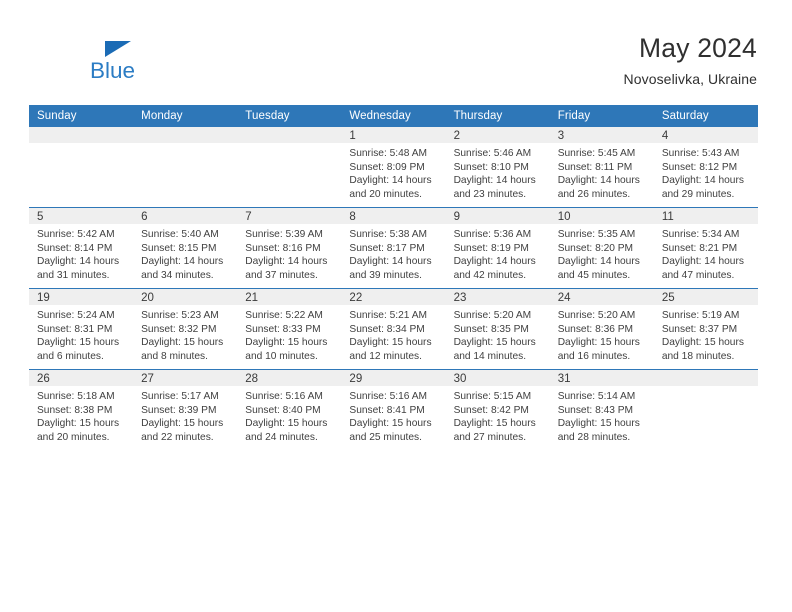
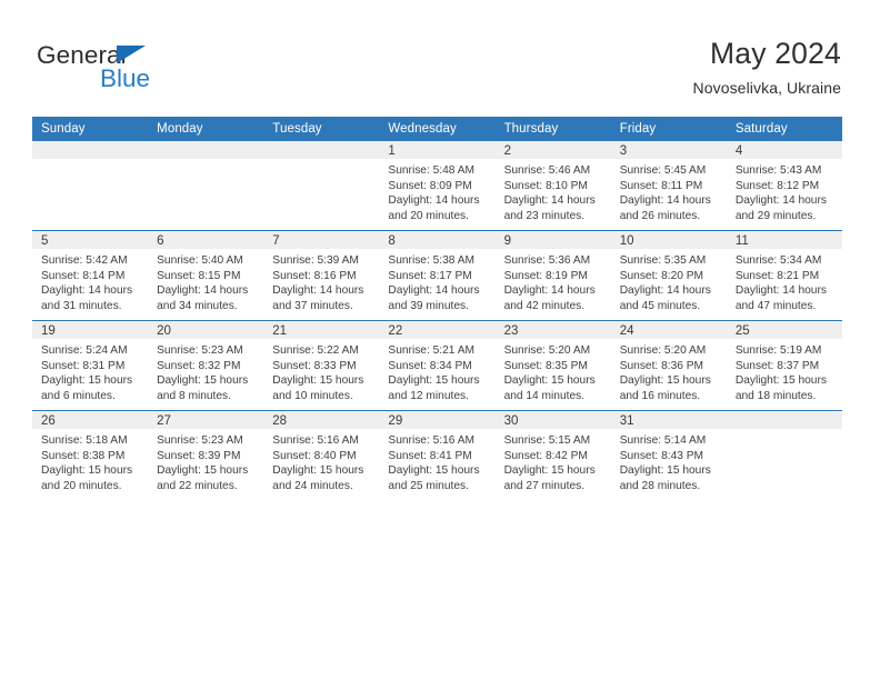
+ General
  Blue
  May 2024
  Novoselivka, Ukraine
  Sunday	Monday	Tuesday	Wednesday	Thursday	Friday	Saturday
  			1Sunrise: 5:48 AMSunset: 8:09 PMDaylight: 14 hoursand 20 minutes.	2Sunrise: 5:46 AMSunset: 8:10 PMDaylight: 14 hoursand 23 minutes.	3Sunrise: 5:45 AMSunset: 8:11 PMDaylight: 14 hoursand 26 minutes.	4Sunrise: 5:43 AMSunset: 8:12 PMDaylight: 14 hoursand 29 minutes.
  5Sunrise: 5:42 AMSunset: 8:14 PMDaylight: 14 hoursand 31 minutes.	6Sunrise: 5:40 AMSunset: 8:15 PMDaylight: 14 hoursand 34 minutes.	7Sunrise: 5:39 AMSunset: 8:16 PMDaylight: 14 hoursand 37 minutes.	8Sunrise: 5:38 AMSunset: 8:17 PMDaylight: 14 hoursand 39 minutes.	9Sunrise: 5:36 AMSunset: 8:19 PMDaylight: 14 hoursand 42 minutes.	10Sunrise: 5:35 AMSunset: 8:20 PMDaylight: 14 hoursand 45 minutes.	11Sunrise: 5:34 AMSunset: 8:21 PMDaylight: 14 hoursand 47 minutes.
  19Sunrise: 5:24 AMSunset: 8:31 PMDaylight: 15 hoursand 6 minutes.	20Sunrise: 5:23 AMSunset: 8:32 PMDaylight: 15 hoursand 8 minutes.	21Sunrise: 5:22 AMSunset: 8:33 PMDaylight: 15 hoursand 10 minutes.	22Sunrise: 5:21 AMSunset: 8:34 PMDaylight: 15 hoursand 12 minutes.	23Sunrise: 5:20 AMSunset: 8:35 PMDaylight: 15 hoursand 14 minutes.	24Sunrise: 5:20 AMSunset: 8:36 PMDaylight: 15 hoursand 16 minutes.	25Sunrise: 5:19 AMSunset: 8:37 PMDaylight: 15 hoursand 18 minutes.
- 26Sunrise: 5:18 AMSunset: 8:38 PMDaylight: 15 hoursand 20 minutes.	27Sunrise: 5:17 AMSunset: 8:39 PMDaylight: 15 hoursand 22 minutes.	28Sunrise: 5:16 AMSunset: 8:40 PMDaylight: 15 hoursand 24 minutes.	29Sunrise: 5:16 AMSunset: 8:41 PMDaylight: 15 hoursand 25 minutes.	30Sunrise: 5:15 AMSunset: 8:42 PMDaylight: 15 hoursand 27 minutes.	31Sunrise: 5:14 AMSunset: 8:43 PMDaylight: 15 hoursand 28 minutes.
+ 26Sunrise: 5:18 AMSunset: 8:38 PMDaylight: 15 hoursand 20 minutes.	27Sunrise: 5:23 AMSunset: 8:39 PMDaylight: 15 hoursand 22 minutes.	28Sunrise: 5:16 AMSunset: 8:40 PMDaylight: 15 hoursand 24 minutes.	29Sunrise: 5:16 AMSunset: 8:41 PMDaylight: 15 hoursand 25 minutes.	30Sunrise: 5:15 AMSunset: 8:42 PMDaylight: 15 hoursand 27 minutes.	31Sunrise: 5:14 AMSunset: 8:43 PMDaylight: 15 hoursand 28 minutes.
